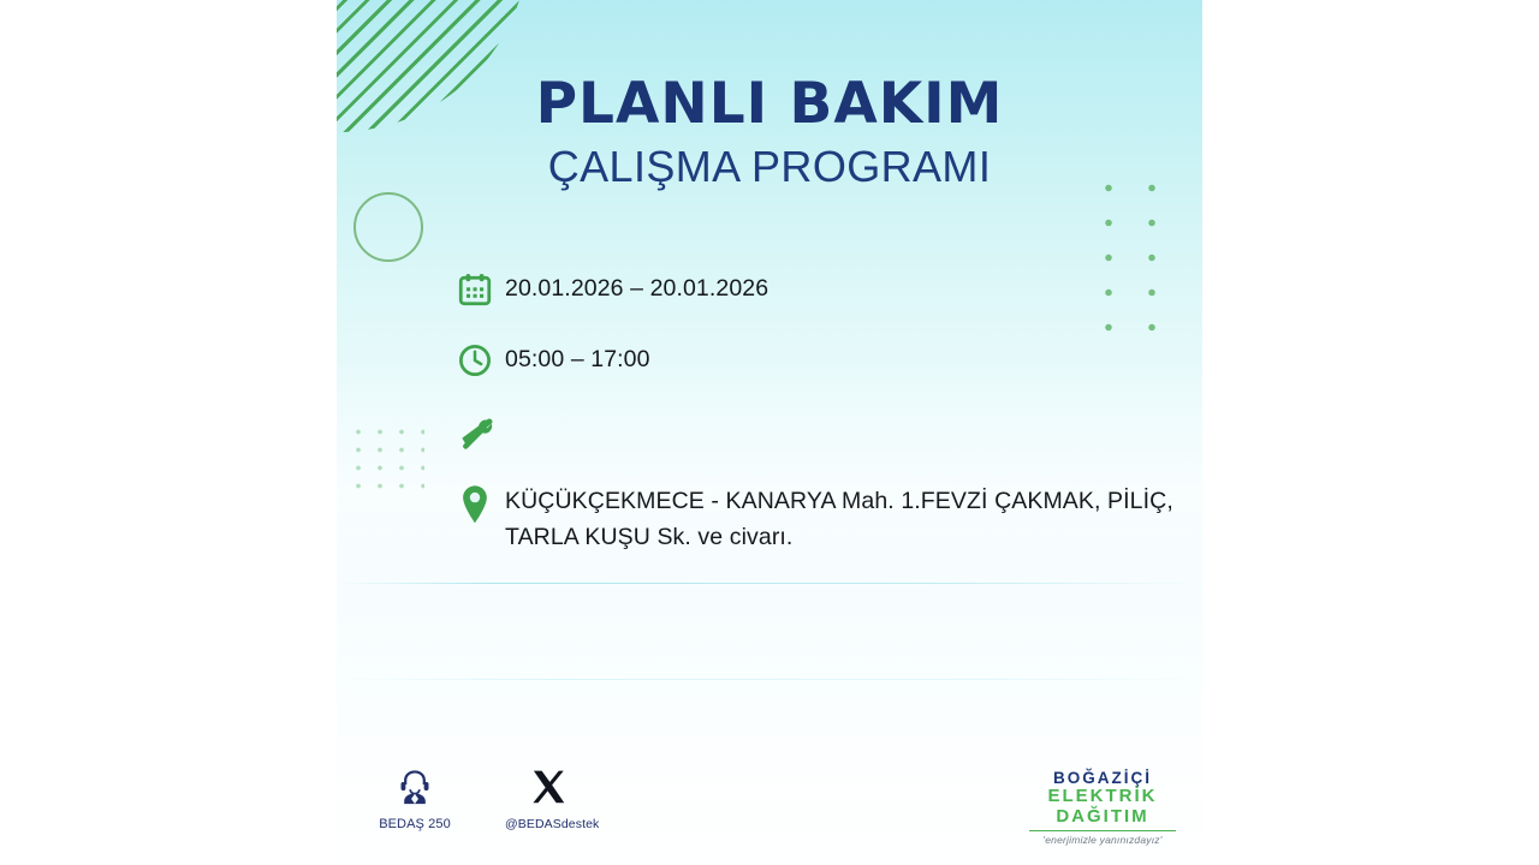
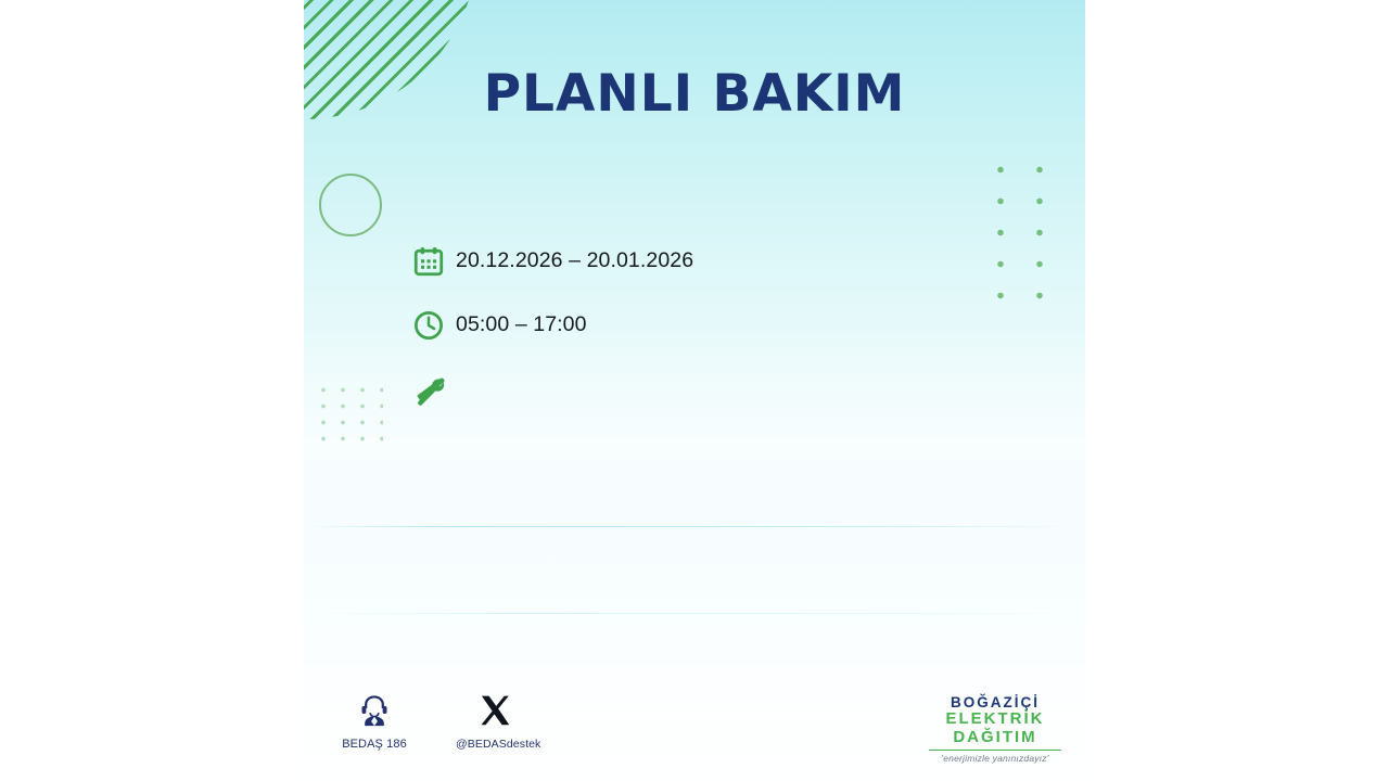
  PLANLI BAKIM
- ÇALIŞMA PROGRAMI
- 20.01.2026 – 20.01.2026
+ 20.12.2026 – 20.01.2026
  05:00 – 17:00
- KÜÇÜKÇEKMECE - KANARYA Mah. 1.FEVZİ ÇAKMAK, PİLİÇ, TARLA KUŞU Sk. ve civarı.
- BEDAŞ 250
+ BEDAŞ 186
  @BEDASdestek
  BOĞAZİÇİ
  ELEKTRİK
  DAĞITIM
  'enerjimizle yanınızdayız'
